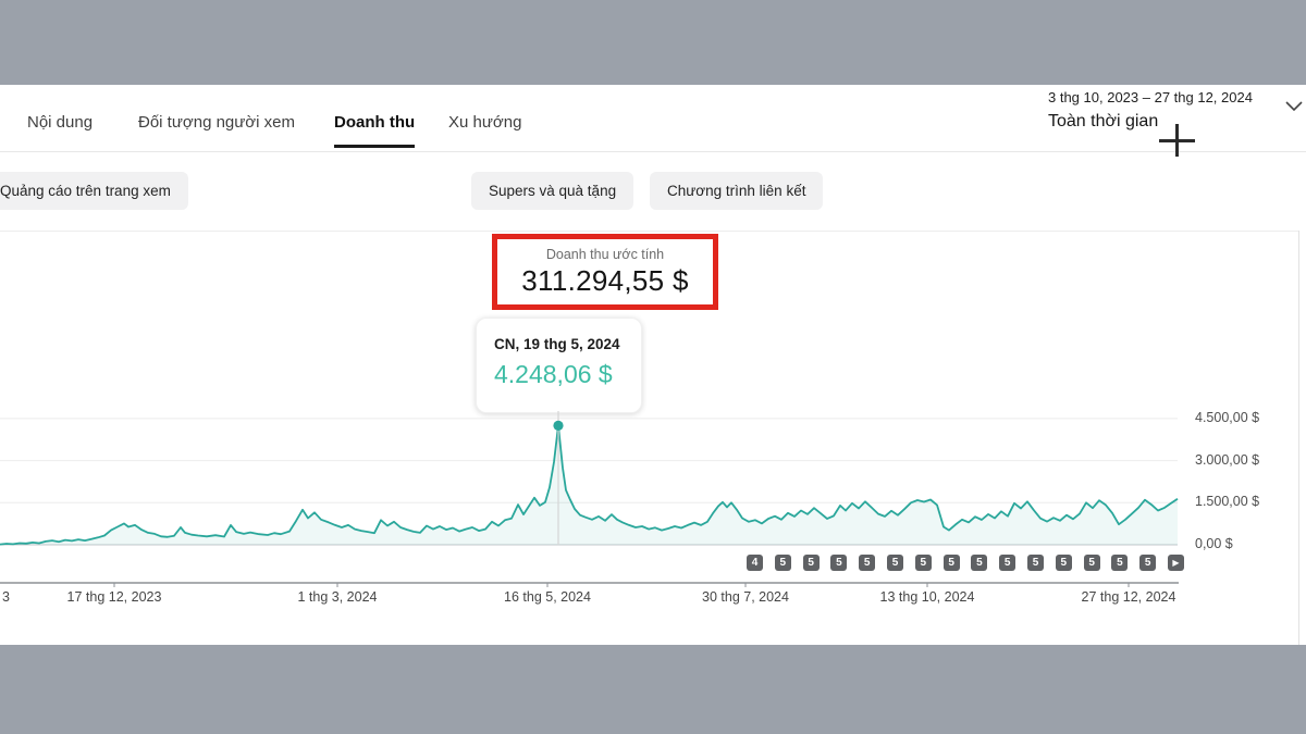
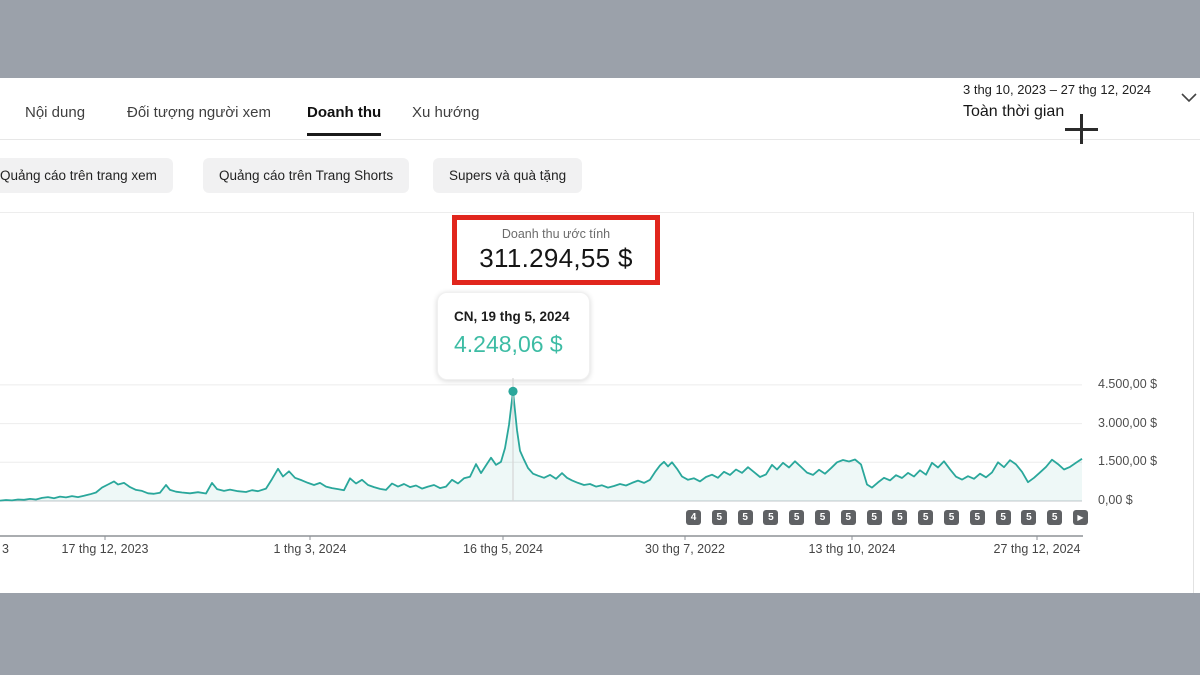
  Nội dung
  Đối tượng người xem
  Doanh thu
  Xu hướng
  3 thg 10, 2023 – 27 thg 12, 2024
  Toàn thời gian
  Quảng cáo trên trang xem
+ Quảng cáo trên Trang Shorts
  Supers và quà tặng
- Chương trình liên kết
  Doanh thu ước tính
  311.294,55 $
  CN, 19 thg 5, 2024
  4.248,06 $
  4.500,00 $
  3.000,00 $
  1.500,00 $
  0,00 $
  3
  17 thg 12, 2023
  1 thg 3, 2024
  16 thg 5, 2024
- 30 thg 7, 2024
+ 30 thg 7, 2022
  13 thg 10, 2024
  27 thg 12, 2024
  4
  5
  5
  5
  5
  5
  5
  5
  5
  5
  5
  5
  5
  5
  5
  ▶
